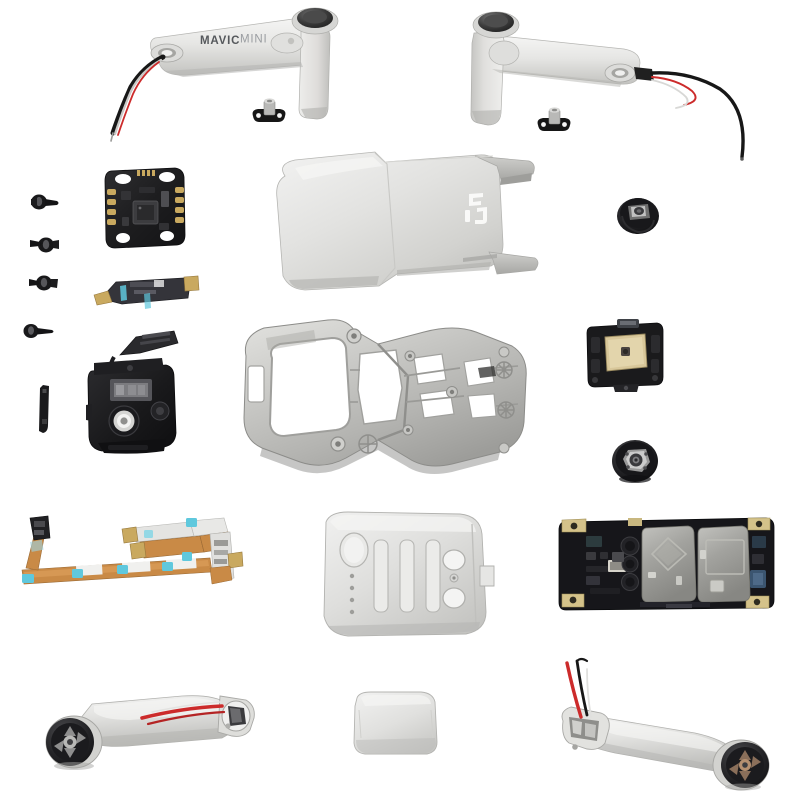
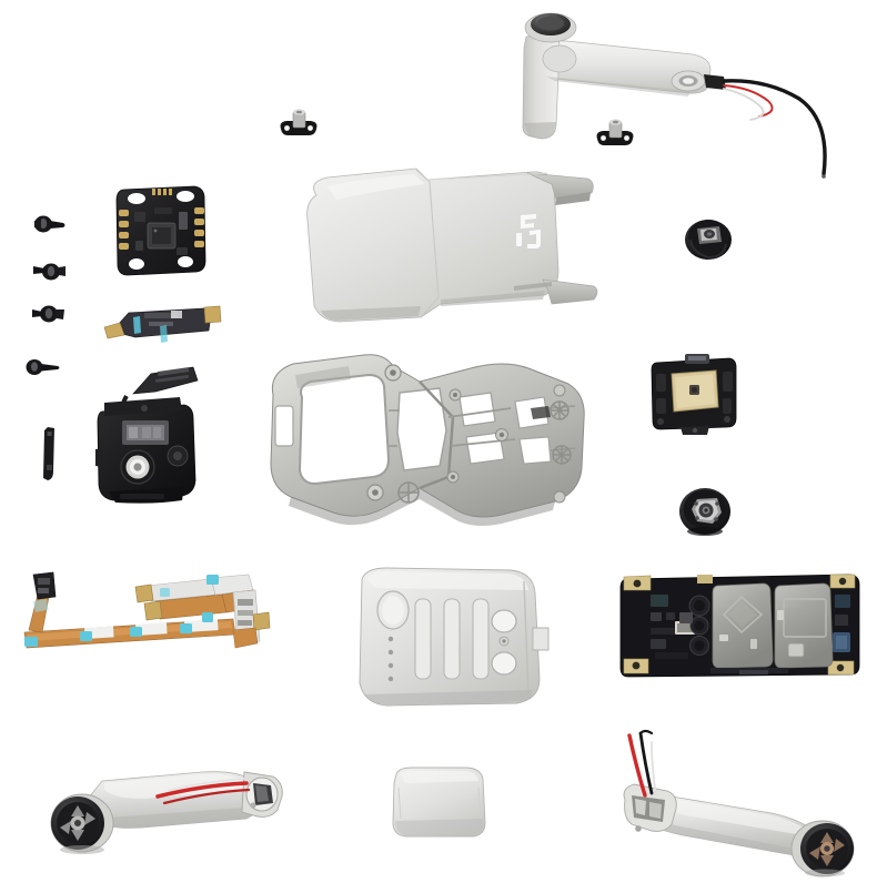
- MAVIC
- MINI
